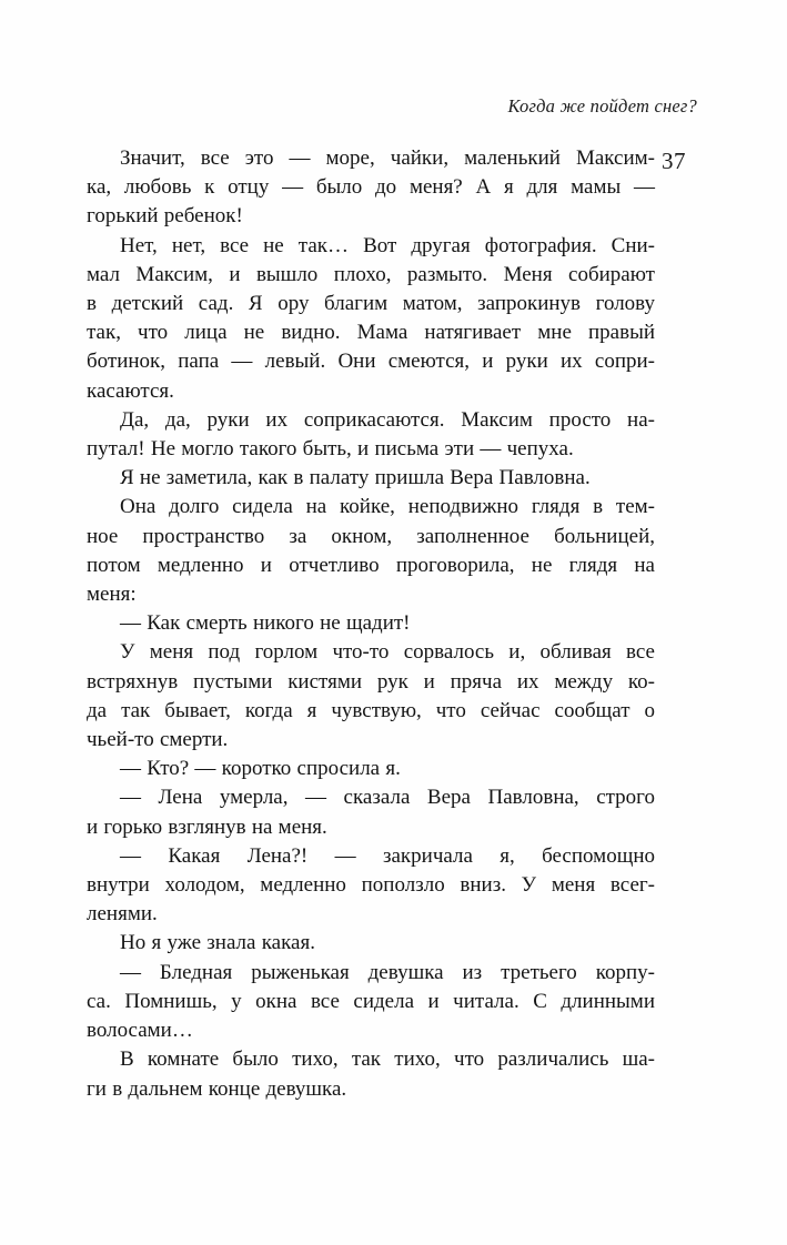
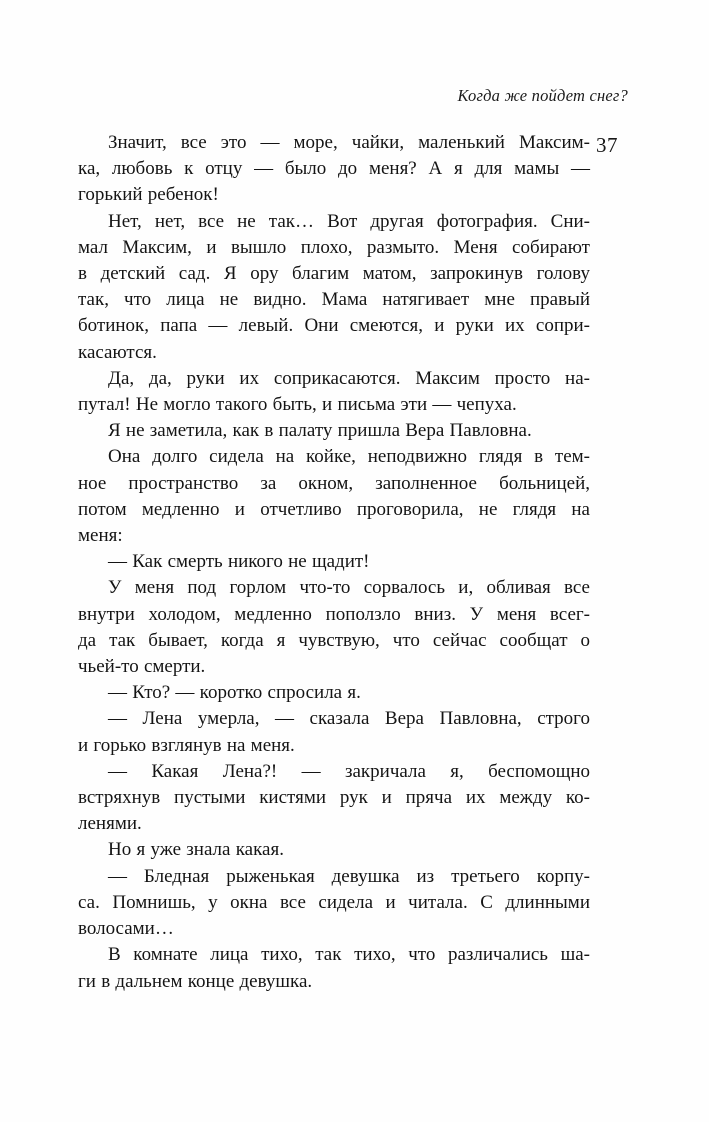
  Когда же пойдет снег?
  37
  Значит, все это — море, чайки, маленький Максим-
  ка, любовь к отцу — было до меня? А я для мамы —
  горький ребенок!
  Нет, нет, все не так… Вот другая фотография. Сни-
  мал Максим, и вышло плохо, размыто. Меня собирают
  в детский сад. Я ору благим матом, запрокинув голову
  так, что лица не видно. Мама натягивает мне правый
  ботинок, папа — левый. Они смеются, и руки их сопри-
  касаются.
  Да, да, руки их соприкасаются. Максим просто на-
  путал! Не могло такого быть, и письма эти — чепуха.
  Я не заметила, как в палату пришла Вера Павловна.
  Она долго сидела на койке, неподвижно глядя в тем-
  ное пространство за окном, заполненное больницей,
  потом медленно и отчетливо проговорила, не глядя на
  меня:
  — Как смерть никого не щадит!
  У меня под горлом что-то сорвалось и, обливая все
- встряхнув пустыми кистями рук и пряча их между ко-
+ внутри холодом, медленно поползло вниз. У меня всег-
  да так бывает, когда я чувствую, что сейчас сообщат о
  чьей-то смерти.
  — Кто? — коротко спросила я.
  — Лена умерла, — сказала Вера Павловна, строго
  и горько взглянув на меня.
  — Какая Лена?! — закричала я, беспомощно
- внутри холодом, медленно поползло вниз. У меня всег-
+ встряхнув пустыми кистями рук и пряча их между ко-
  ленями.
  Но я уже знала какая.
  — Бледная рыженькая девушка из третьего корпу-
  са. Помнишь, у окна все сидела и читала. С длинными
  волосами…
- В комнате было тихо, так тихо, что различались ша-
+ В комнате лица тихо, так тихо, что различались ша-
  ги в дальнем конце девушка.
